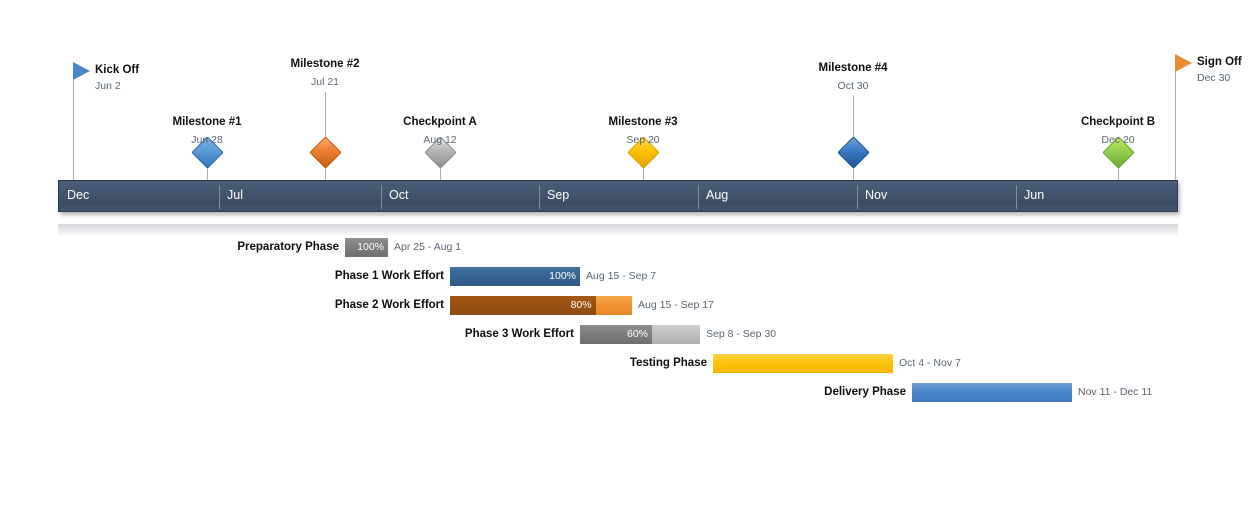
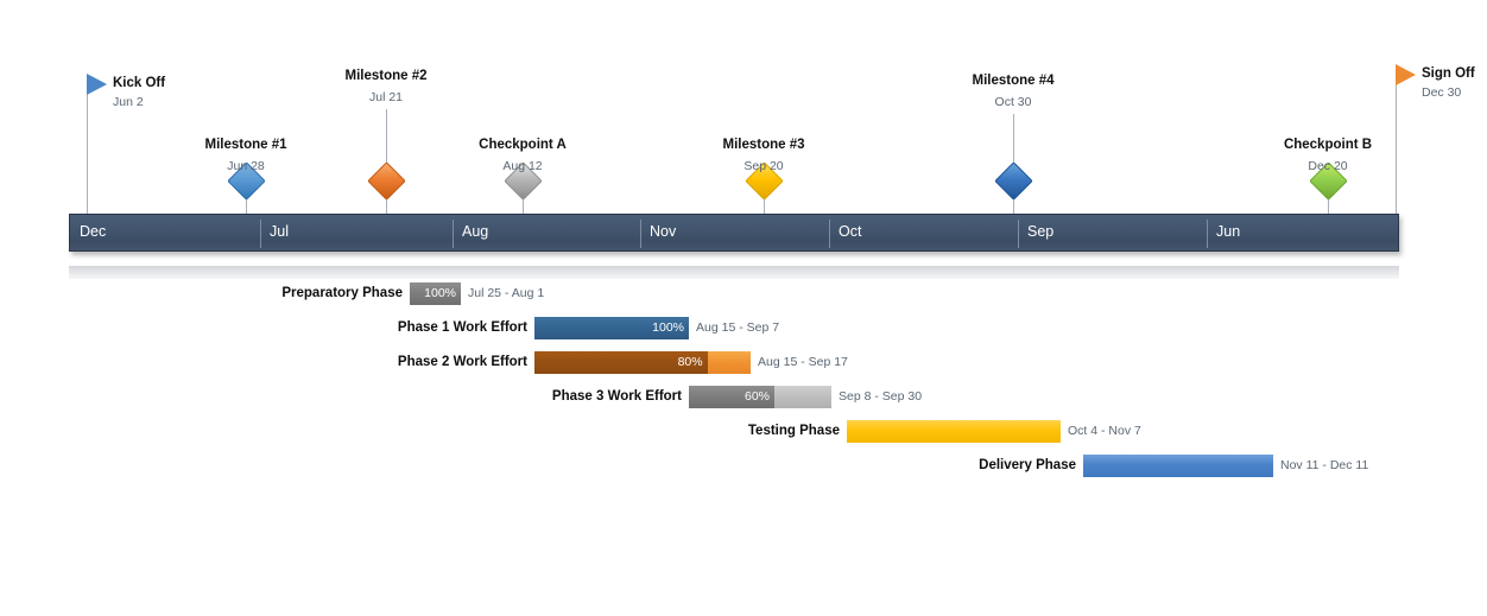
  Kick Off
  Jun 2
  Milestone #1
  Jun 28
  Milestone #2
  Jul 21
  Checkpoint A
  Aug 12
  Milestone #3
  Sep 20
  Milestone #4
  Oct 30
  Checkpoint B
  Dec 20
  Sign Off
  Dec 30
  Dec
  Jul
- Oct
+ Aug
- Sep
+ Nov
- Aug
+ Oct
- Nov
+ Sep
  Jun
  Preparatory Phase
  100%
- Apr 25 - Aug 1
+ Jul 25 - Aug 1
  Phase 1 Work Effort
  100%
  Aug 15 - Sep 7
  Phase 2 Work Effort
  80%
  Aug 15 - Sep 17
  Phase 3 Work Effort
  60%
  Sep 8 - Sep 30
  Testing Phase
  Oct 4 - Nov 7
  Delivery Phase
  Nov 11 - Dec 11
